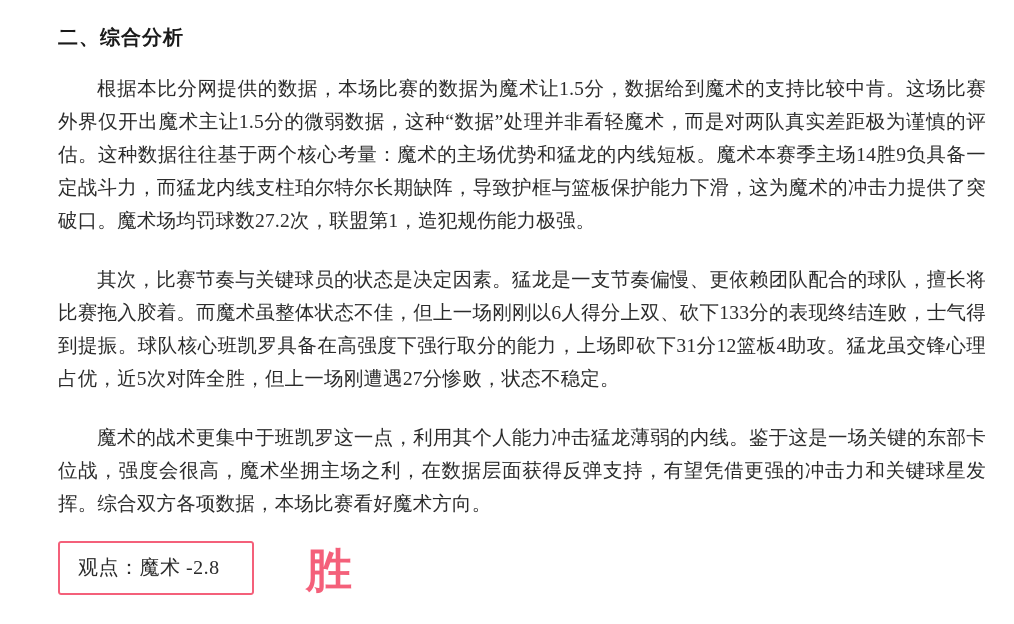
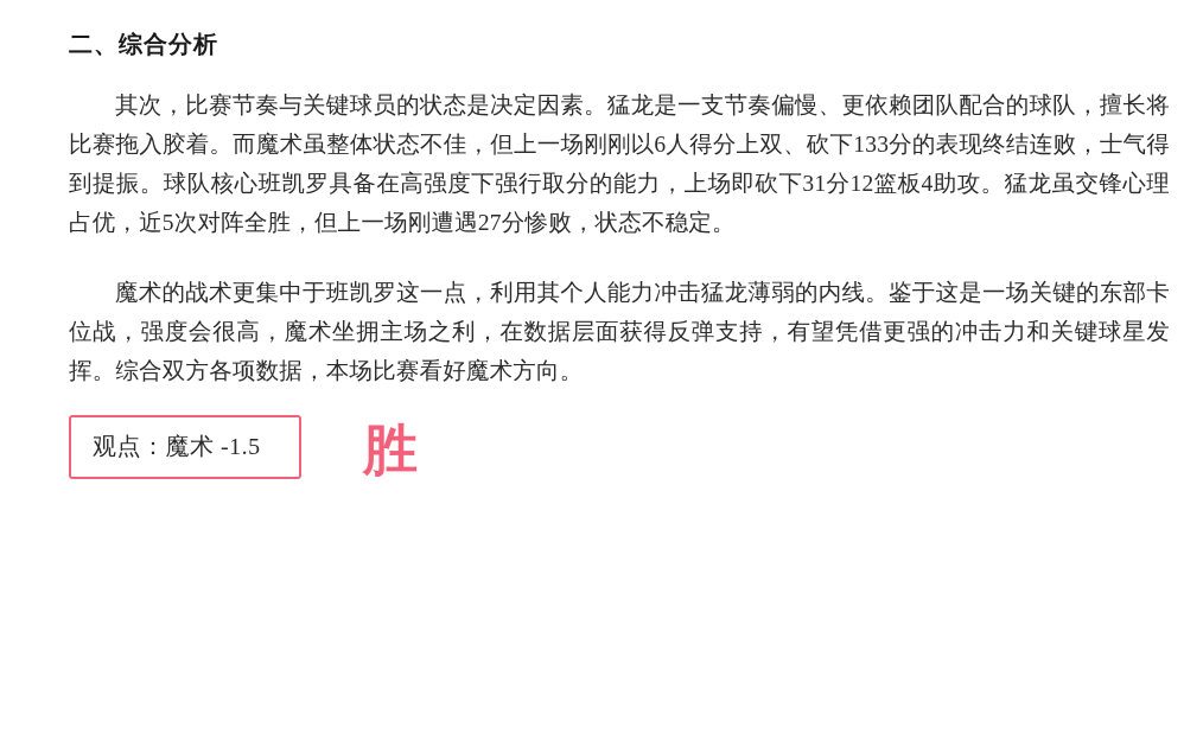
  二、综合分析
- 根据本比分网提供的数据，本场比赛的数据为魔术让1.5分，数据给到魔术的支持比较中肯。这场比赛外界仅开出魔术主让1.5分的微弱数据，这种“数据”处理并非看轻魔术，而是对两队真实差距极为谨慎的评估。这种数据往往基于两个核心考量：魔术的主场优势和猛龙的内线短板。魔术本赛季主场14胜9负具备一定战斗力，而猛龙内线支柱珀尔特尔长期缺阵，导致护框与篮板保护能力下滑，这为魔术的冲击力提供了突破口。魔术场均罚球数27.2次，联盟第1，造犯规伤能力极强。
  其次，比赛节奏与关键球员的状态是决定因素。猛龙是一支节奏偏慢、更依赖团队配合的球队，擅长将比赛拖入胶着。而魔术虽整体状态不佳，但上一场刚刚以6人得分上双、砍下133分的表现终结连败，士气得到提振。球队核心班凯罗具备在高强度下强行取分的能力，上场即砍下31分12篮板4助攻。猛龙虽交锋心理占优，近5次对阵全胜，但上一场刚遭遇27分惨败，状态不稳定。
  魔术的战术更集中于班凯罗这一点，利用其个人能力冲击猛龙薄弱的内线。鉴于这是一场关键的东部卡位战，强度会很高，魔术坐拥主场之利，在数据层面获得反弹支持，有望凭借更强的冲击力和关键球星发挥。综合双方各项数据，本场比赛看好魔术方向。
- 观点：魔术 -2.8
+ 观点：魔术 -1.5
  胜
